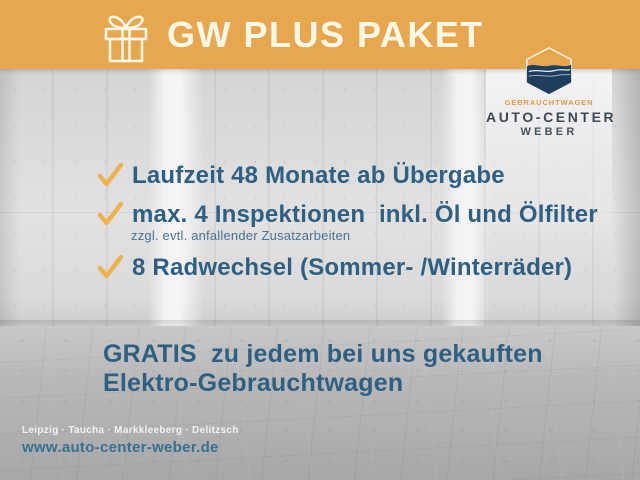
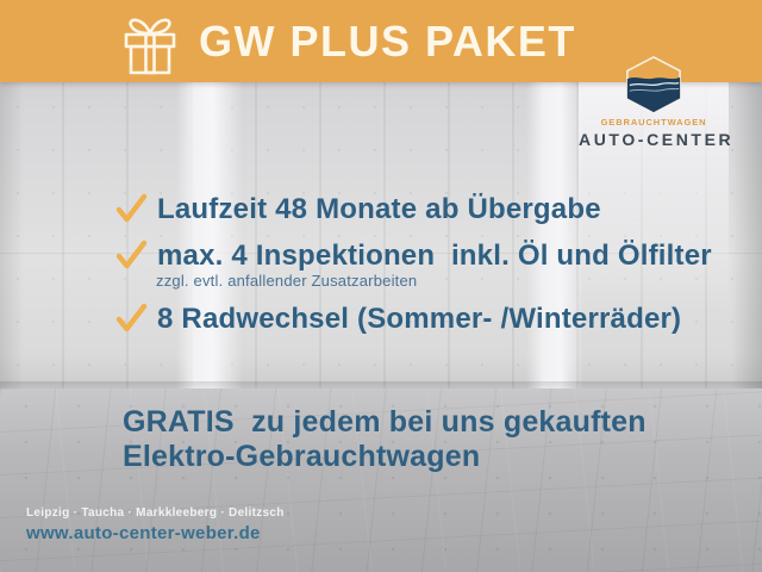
  GW PLUS PAKET
  GEBRAUCHTWAGEN
  AUTO-CENTER
- WEBER
  Laufzeit 48 Monate ab Übergabe
  max. 4 Inspektionen inkl. Öl und Ölfilter
  zzgl. evtl. anfallender Zusatzarbeiten
  8 Radwechsel (Sommer- /Winterräder)
  GRATIS zu jedem bei uns gekauften
  Elektro-Gebrauchtwagen
  Leipzig · Taucha · Markkleeberg · Delitzsch
  www.auto-center-weber.de
